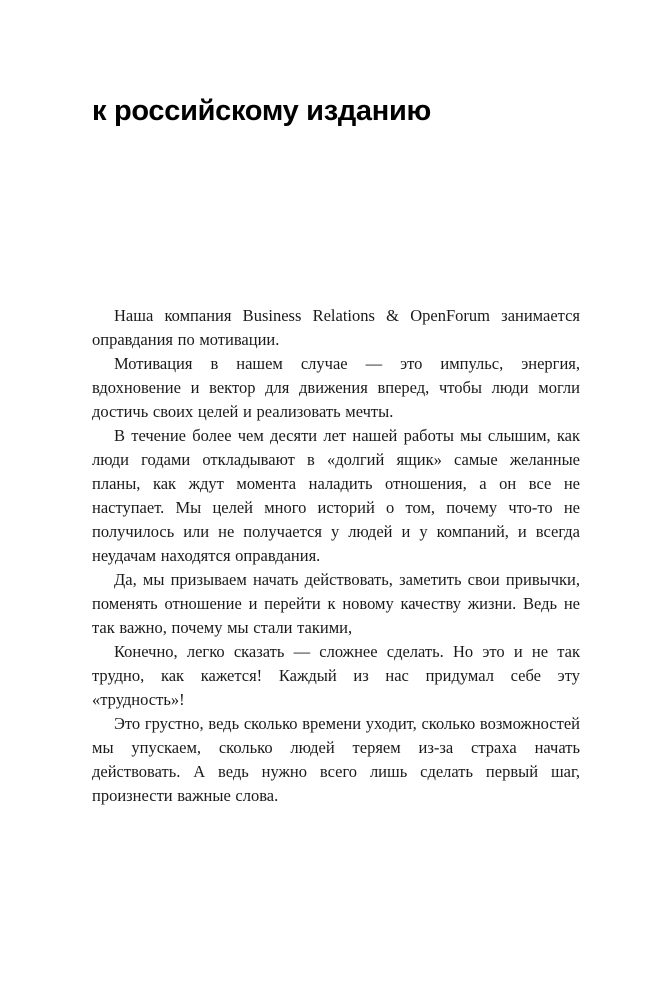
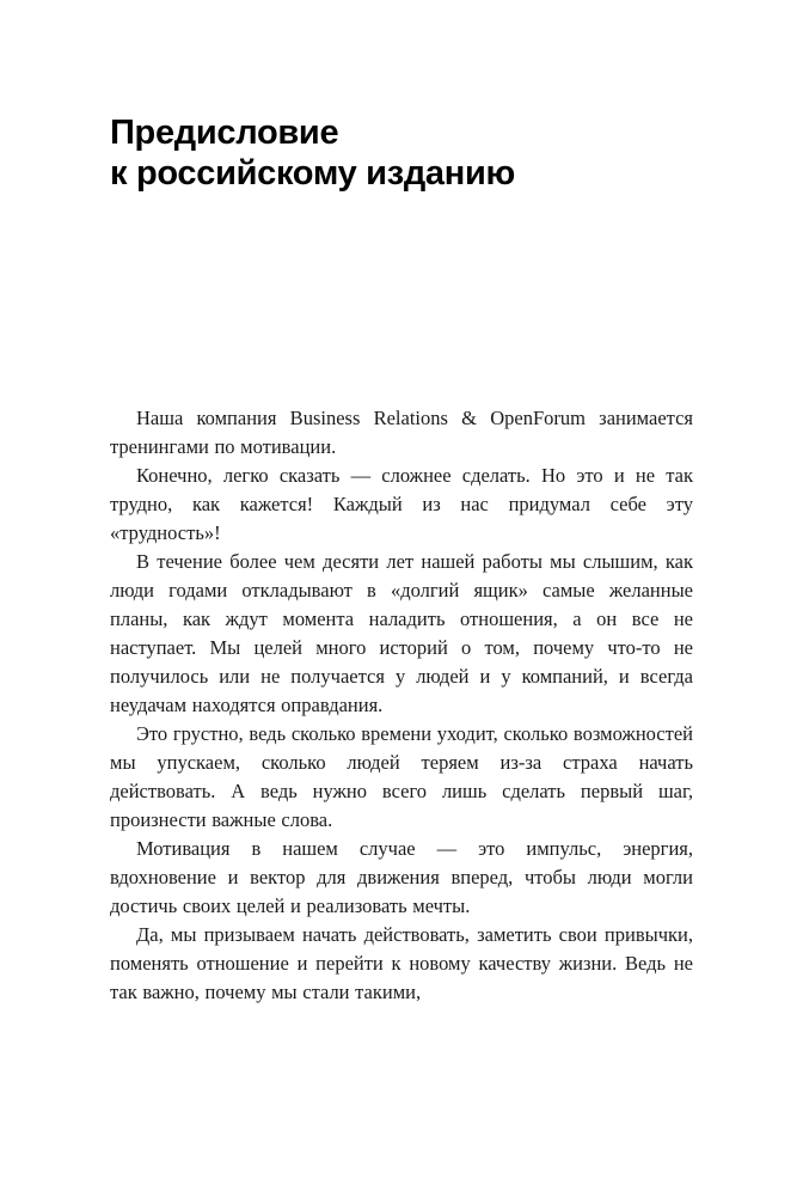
+ Предисловие
  к российскому изданию
- Наша компания Business Relations & OpenForum занимается оправдания по мотивации.
+ Наша компания Business Relations & OpenForum занимается тренингами по мотивации.
- Мотивация в нашем случае — это импульс, энергия, вдохновение и вектор для движения вперед, чтобы люди могли достичь своих целей и реализовать мечты.
+ Конечно, легко сказать — сложнее сделать. Но это и не так трудно, как кажется! Каждый из нас придумал себе эту «трудность»!
  В течение более чем десяти лет нашей работы мы слышим, как люди годами откладывают в «долгий ящик» самые желанные планы, как ждут момента наладить отношения, а он все не наступает. Мы целей много историй о том, почему что-то не получилось или не получается у людей и у компаний, и всегда неудачам находятся оправдания.
- Да, мы призываем начать действовать, заметить свои привычки, поменять отношение и перейти к новому качеству жизни. Ведь не так важно, почему мы стали такими,
+ Это грустно, ведь сколько времени уходит, сколько возможностей мы упускаем, сколько людей теряем из-за страха начать действовать. А ведь нужно всего лишь сделать первый шаг, произнести важные слова.
- Конечно, легко сказать — сложнее сделать. Но это и не так трудно, как кажется! Каждый из нас придумал себе эту «трудность»!
+ Мотивация в нашем случае — это импульс, энергия, вдохновение и вектор для движения вперед, чтобы люди могли достичь своих целей и реализовать мечты.
- Это грустно, ведь сколько времени уходит, сколько возможностей мы упускаем, сколько людей теряем из-за страха начать действовать. А ведь нужно всего лишь сделать первый шаг, произнести важные слова.
+ Да, мы призываем начать действовать, заметить свои привычки, поменять отношение и перейти к новому качеству жизни. Ведь не так важно, почему мы стали такими,
